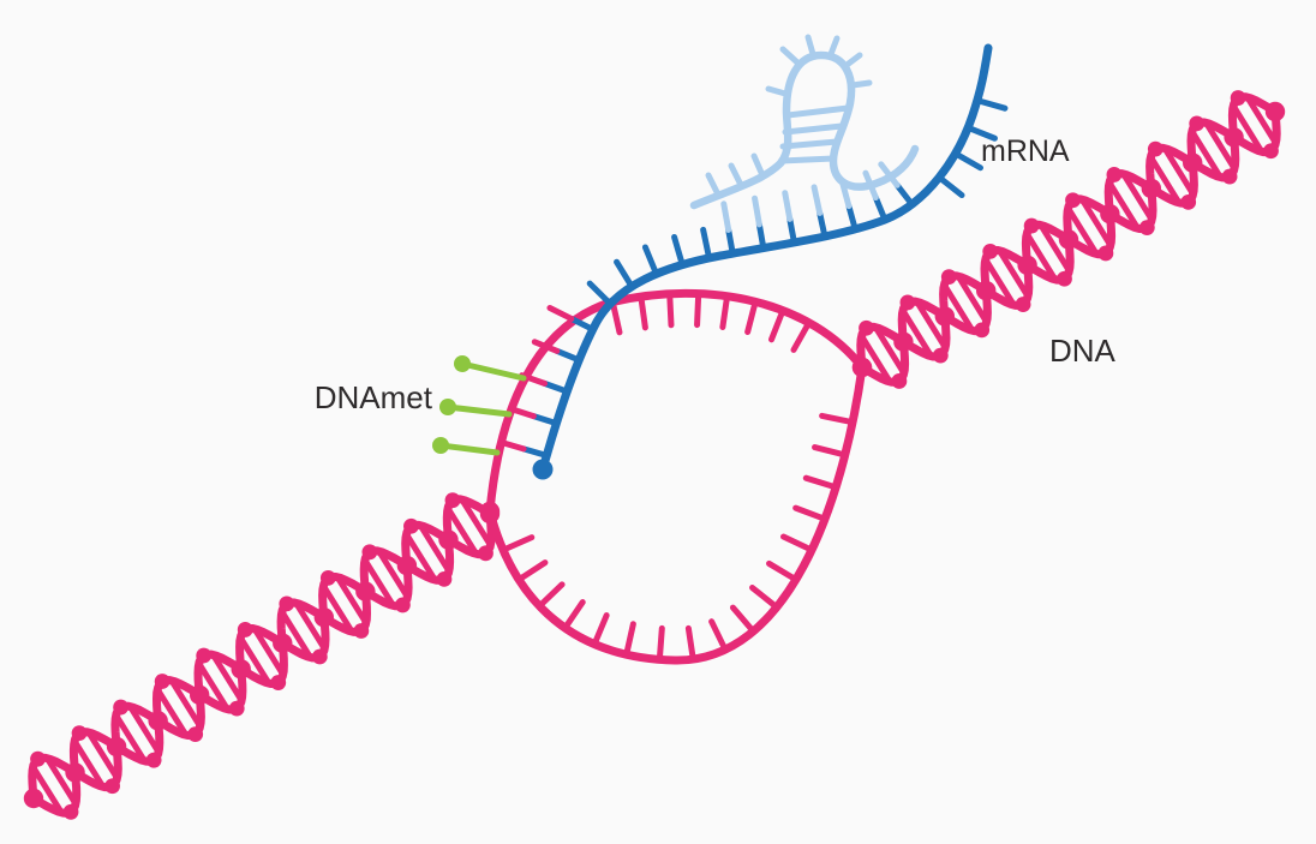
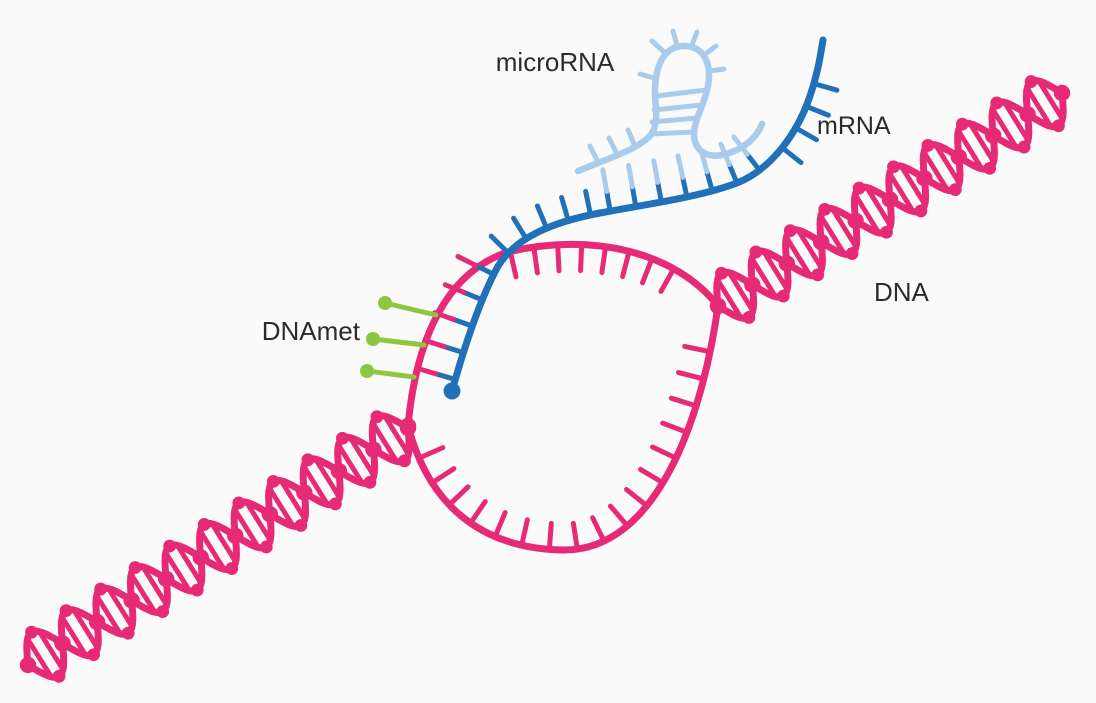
+ microRNA
  mRNA
  DNA
  DNAmet
